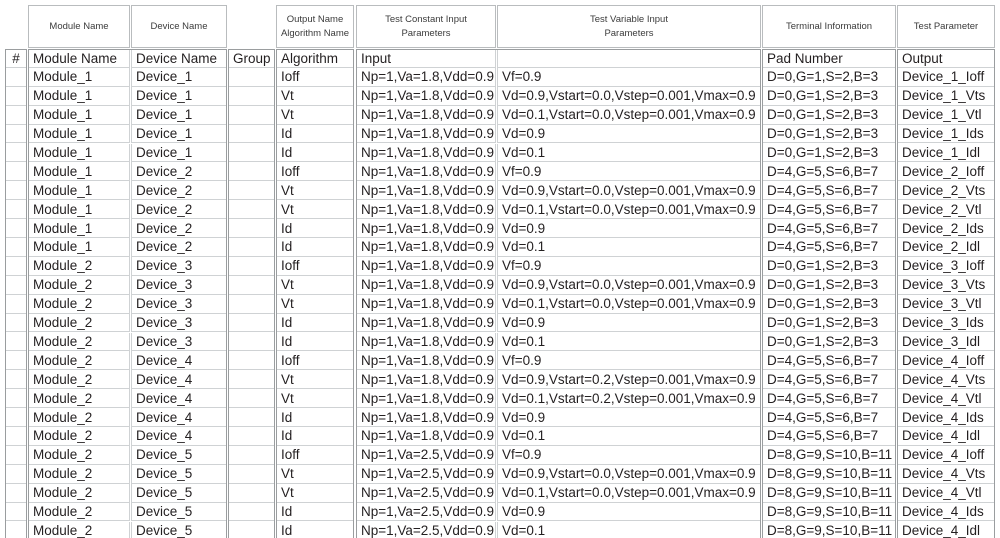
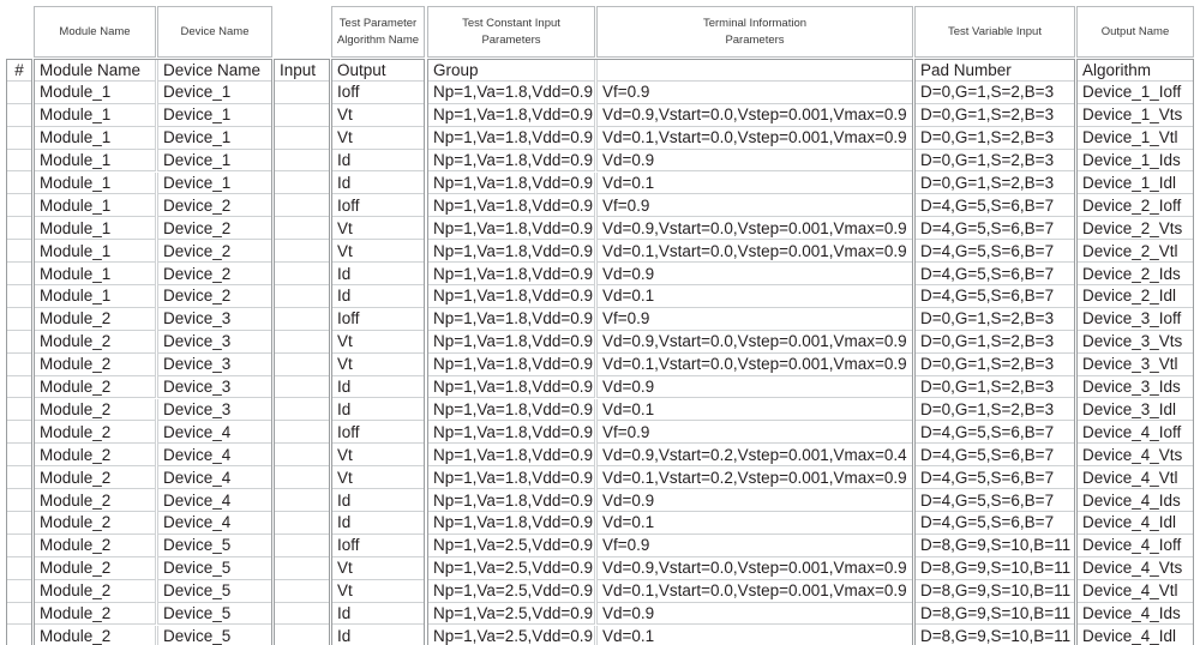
  Module Name
  Device Name
- Output Name
+ Test Parameter
  Algorithm Name
  Test Constant Input
  Parameters
- Test Variable Input
+ Terminal Information
  Parameters
- Terminal Information
+ Test Variable Input
- Test Parameter
+ Output Name
  #
  Module Name
  Device Name
- Group
+ Input
- Algorithm
+ Output
- Input
+ Group
  Pad Number
- Output
+ Algorithm
  Module_1
  Device_1
  Ioff
  Np=1,Va=1.8,Vdd=0.9
  Vf=0.9
  D=0,G=1,S=2,B=3
  Device_1_Ioff
  Module_1
  Device_1
  Vt
  Np=1,Va=1.8,Vdd=0.9
  Vd=0.9,Vstart=0.0,Vstep=0.001,Vmax=0.9
  D=0,G=1,S=2,B=3
  Device_1_Vts
  Module_1
  Device_1
  Vt
  Np=1,Va=1.8,Vdd=0.9
  Vd=0.1,Vstart=0.0,Vstep=0.001,Vmax=0.9
  D=0,G=1,S=2,B=3
  Device_1_Vtl
  Module_1
  Device_1
  Id
  Np=1,Va=1.8,Vdd=0.9
  Vd=0.9
  D=0,G=1,S=2,B=3
  Device_1_Ids
  Module_1
  Device_1
  Id
  Np=1,Va=1.8,Vdd=0.9
  Vd=0.1
  D=0,G=1,S=2,B=3
  Device_1_Idl
  Module_1
  Device_2
  Ioff
  Np=1,Va=1.8,Vdd=0.9
  Vf=0.9
  D=4,G=5,S=6,B=7
  Device_2_Ioff
  Module_1
  Device_2
  Vt
  Np=1,Va=1.8,Vdd=0.9
  Vd=0.9,Vstart=0.0,Vstep=0.001,Vmax=0.9
  D=4,G=5,S=6,B=7
  Device_2_Vts
  Module_1
  Device_2
  Vt
  Np=1,Va=1.8,Vdd=0.9
  Vd=0.1,Vstart=0.0,Vstep=0.001,Vmax=0.9
  D=4,G=5,S=6,B=7
  Device_2_Vtl
  Module_1
  Device_2
  Id
  Np=1,Va=1.8,Vdd=0.9
  Vd=0.9
  D=4,G=5,S=6,B=7
  Device_2_Ids
  Module_1
  Device_2
  Id
  Np=1,Va=1.8,Vdd=0.9
  Vd=0.1
  D=4,G=5,S=6,B=7
  Device_2_Idl
  Module_2
  Device_3
  Ioff
  Np=1,Va=1.8,Vdd=0.9
  Vf=0.9
  D=0,G=1,S=2,B=3
  Device_3_Ioff
  Module_2
  Device_3
  Vt
  Np=1,Va=1.8,Vdd=0.9
  Vd=0.9,Vstart=0.0,Vstep=0.001,Vmax=0.9
  D=0,G=1,S=2,B=3
  Device_3_Vts
  Module_2
  Device_3
  Vt
  Np=1,Va=1.8,Vdd=0.9
  Vd=0.1,Vstart=0.0,Vstep=0.001,Vmax=0.9
  D=0,G=1,S=2,B=3
  Device_3_Vtl
  Module_2
  Device_3
  Id
  Np=1,Va=1.8,Vdd=0.9
  Vd=0.9
  D=0,G=1,S=2,B=3
  Device_3_Ids
  Module_2
  Device_3
  Id
  Np=1,Va=1.8,Vdd=0.9
  Vd=0.1
  D=0,G=1,S=2,B=3
  Device_3_Idl
  Module_2
  Device_4
  Ioff
  Np=1,Va=1.8,Vdd=0.9
  Vf=0.9
  D=4,G=5,S=6,B=7
  Device_4_Ioff
  Module_2
  Device_4
  Vt
  Np=1,Va=1.8,Vdd=0.9
- Vd=0.9,Vstart=0.2,Vstep=0.001,Vmax=0.9
+ Vd=0.9,Vstart=0.2,Vstep=0.001,Vmax=0.4
  D=4,G=5,S=6,B=7
  Device_4_Vts
  Module_2
  Device_4
  Vt
  Np=1,Va=1.8,Vdd=0.9
  Vd=0.1,Vstart=0.2,Vstep=0.001,Vmax=0.9
  D=4,G=5,S=6,B=7
  Device_4_Vtl
  Module_2
  Device_4
  Id
  Np=1,Va=1.8,Vdd=0.9
  Vd=0.9
  D=4,G=5,S=6,B=7
  Device_4_Ids
  Module_2
  Device_4
  Id
  Np=1,Va=1.8,Vdd=0.9
  Vd=0.1
  D=4,G=5,S=6,B=7
  Device_4_Idl
  Module_2
  Device_5
  Ioff
  Np=1,Va=2.5,Vdd=0.9
  Vf=0.9
  D=8,G=9,S=10,B=11
  Device_4_Ioff
  Module_2
  Device_5
  Vt
  Np=1,Va=2.5,Vdd=0.9
  Vd=0.9,Vstart=0.0,Vstep=0.001,Vmax=0.9
  D=8,G=9,S=10,B=11
  Device_4_Vts
  Module_2
  Device_5
  Vt
  Np=1,Va=2.5,Vdd=0.9
  Vd=0.1,Vstart=0.0,Vstep=0.001,Vmax=0.9
  D=8,G=9,S=10,B=11
  Device_4_Vtl
  Module_2
  Device_5
  Id
  Np=1,Va=2.5,Vdd=0.9
  Vd=0.9
  D=8,G=9,S=10,B=11
  Device_4_Ids
  Module_2
  Device_5
  Id
  Np=1,Va=2.5,Vdd=0.9
  Vd=0.1
  D=8,G=9,S=10,B=11
  Device_4_Idl
